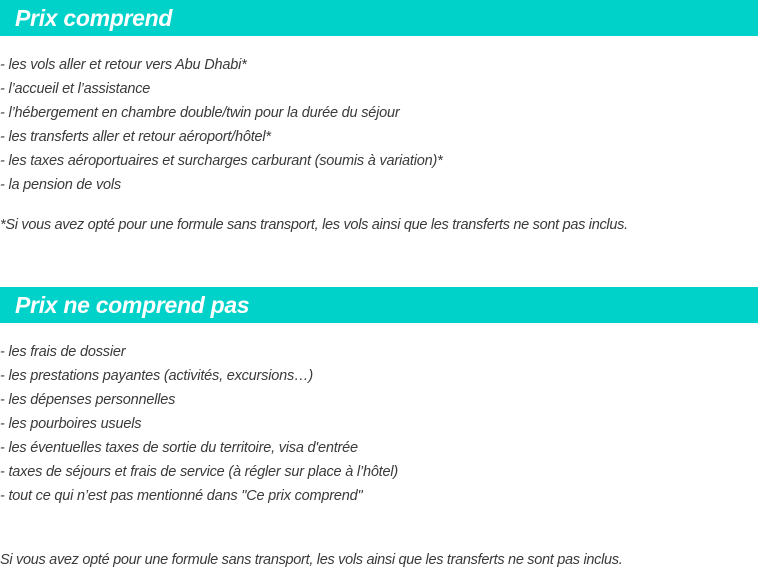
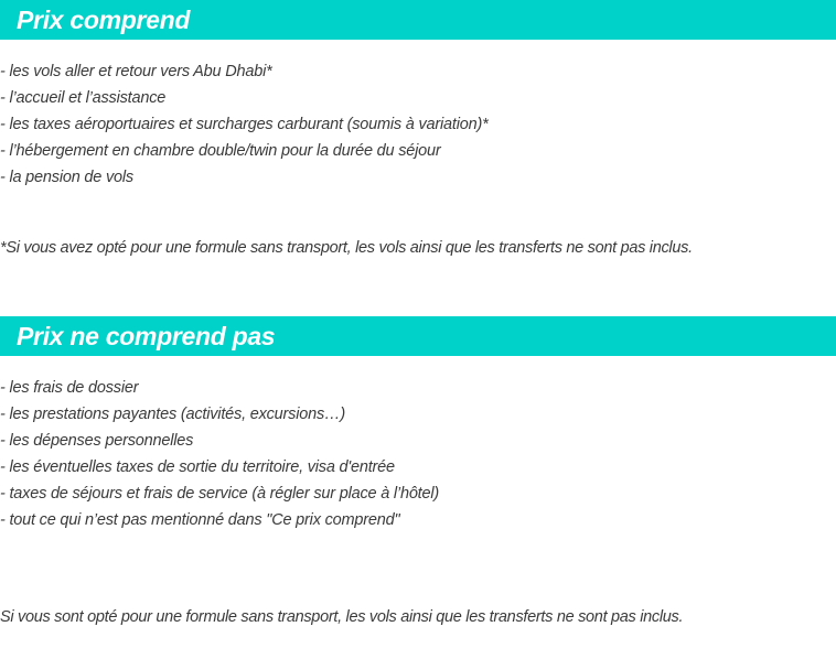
  Prix comprend
  - les vols aller et retour vers Abu Dhabi*
  - l’accueil et l’assistance
- - l’hébergement en chambre double/twin pour la durée du séjour
+ - les taxes aéroportuaires et surcharges carburant (soumis à variation)*
- - les transferts aller et retour aéroport/hôtel*
- - les taxes aéroportuaires et surcharges carburant (soumis à variation)*
+ - l’hébergement en chambre double/twin pour la durée du séjour
  - la pension de vols
  *Si vous avez opté pour une formule sans transport, les vols ainsi que les transferts ne sont pas inclus.
  Prix ne comprend pas
  - les frais de dossier
  - les prestations payantes (activités, excursions…)
  - les dépenses personnelles
- - les pourboires usuels
  - les éventuelles taxes de sortie du territoire, visa d'entrée
  - taxes de séjours et frais de service (à régler sur place à l’hôtel)
  - tout ce qui n’est pas mentionné dans "Ce prix comprend"
- Si vous avez opté pour une formule sans transport, les vols ainsi que les transferts ne sont pas inclus.
+ Si vous sont opté pour une formule sans transport, les vols ainsi que les transferts ne sont pas inclus.
